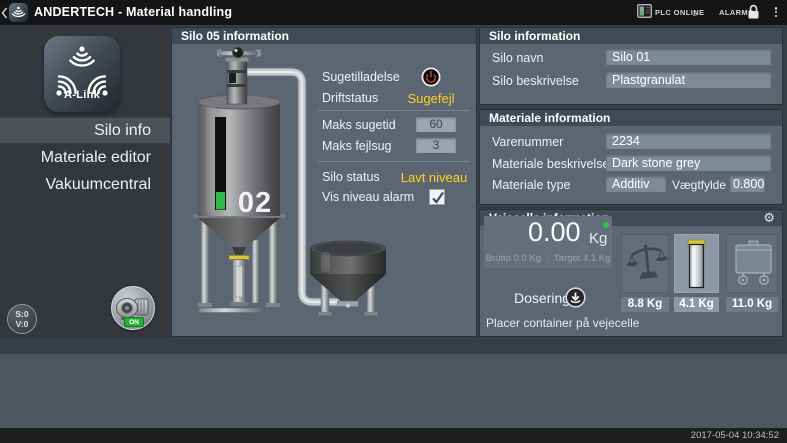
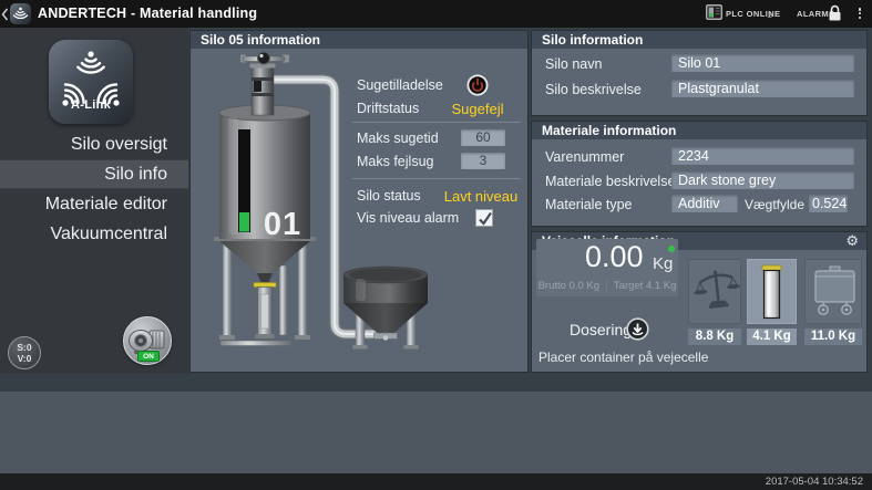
  ANDERTECH - Material handling
  PLC ONLINE
  ALARM
  A-Link
+ Silo oversigt
  Silo info
  Materiale editor
  Vakuumcentral
  S:0
  V:0
  Silo 05 information
- 02
+ 01
  Sugetilladelse
  Driftstatus
  Sugefejl
  Maks sugetid
  60
  Maks fejlsug
  3
  Silo status
  Lavt niveau
  Vis niveau alarm
  Silo information
  Silo navn
  Silo 01
  Silo beskrivelse
  Plastgranulat
  Materiale information
  Varenummer
  2234
  Materiale beskrivels
  Dark stone grey
  Materiale type
  Additiv
  Vægtfylde
- 0.800
+ 0.524
  ⚙
  0.00
  Kg
  Brutto 0.0 Kg Target 4.1 Kg
  Doserin
  8.8 Kg
  4.1 Kg
  11.0 Kg
  Placer container på vejecelle
  2017-05-04 10:34:52
